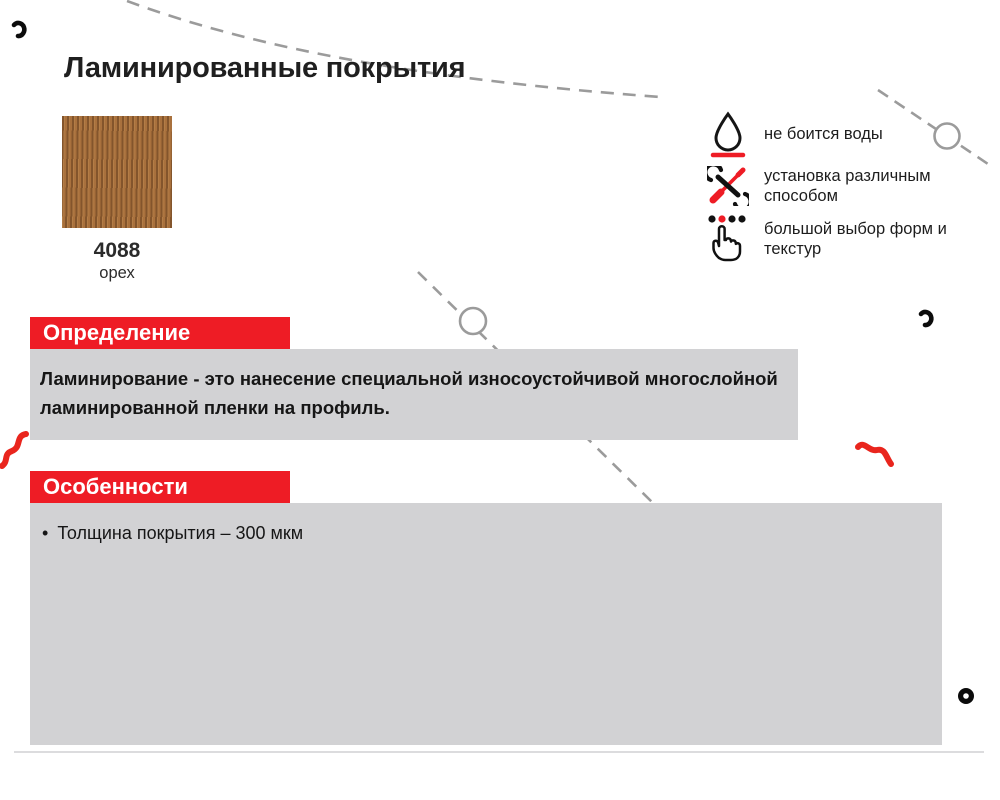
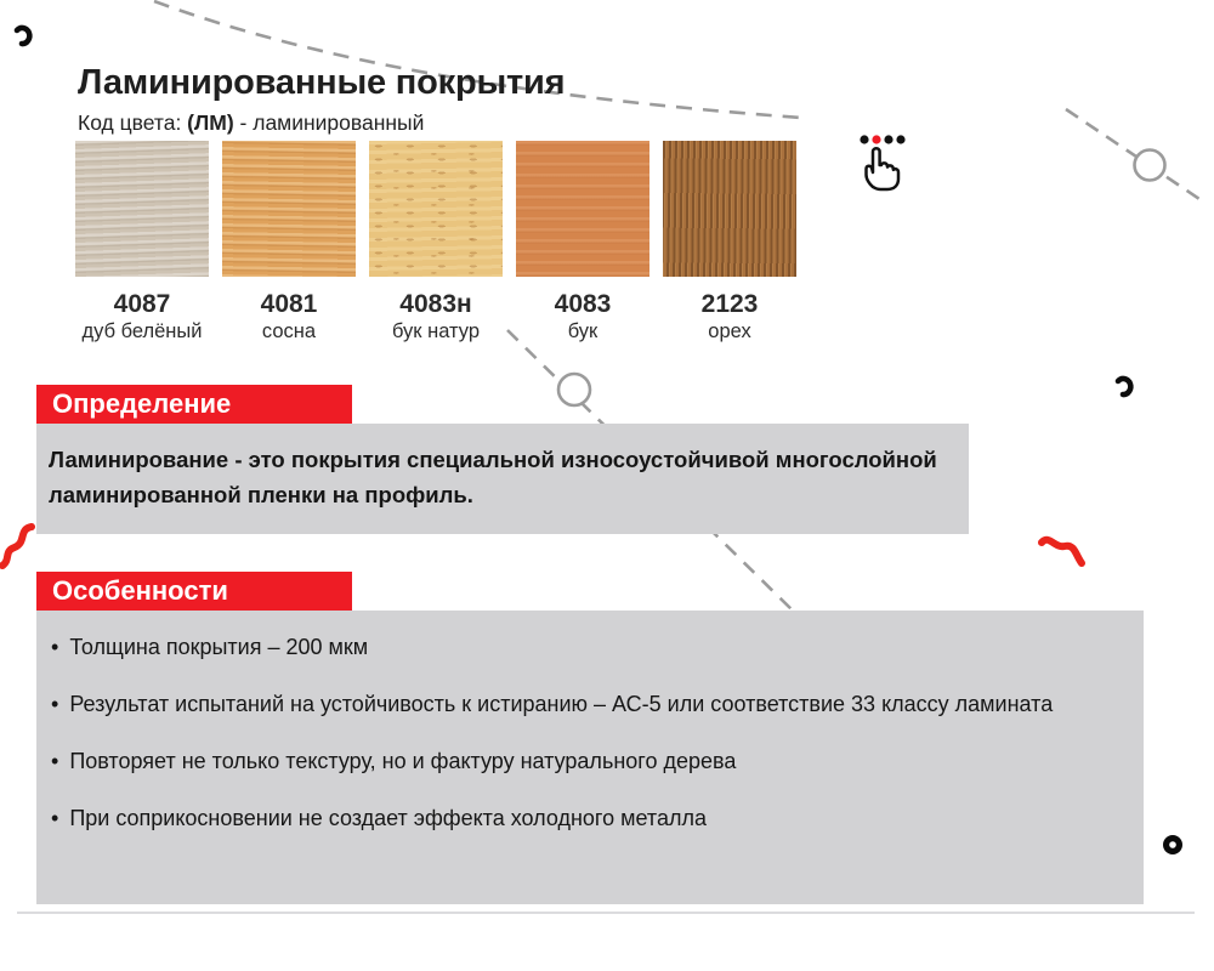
  Ламинированные покрытия
+ Код цвета: (ЛМ) - ламинированный
+ 4087
+ дуб белёный
+ 4081
+ сосна
+ 4083н
+ бук натур
+ 4083
+ бук
- 4088
+ 2123
  орех
- не боится воды
- установка различным способом
- большой выбор форм и текстур
  Определение
- Ламинирование - это нанесение специальной износоустойчивой многослойной ламинированной пленки на профиль.
+ Ламинирование - это покрытия специальной износоустойчивой многослойной ламинированной пленки на профиль.
  Особенности
- Толщина покрытия – 300 мкм
+ Толщина покрытия – 200 мкм
+ Результат испытаний на устойчивость к истиранию – АС-5 или соответствие 33 классу ламината
+ Повторяет не только текстуру, но и фактуру натурального дерева
+ При соприкосновении не создает эффекта холодного металла
